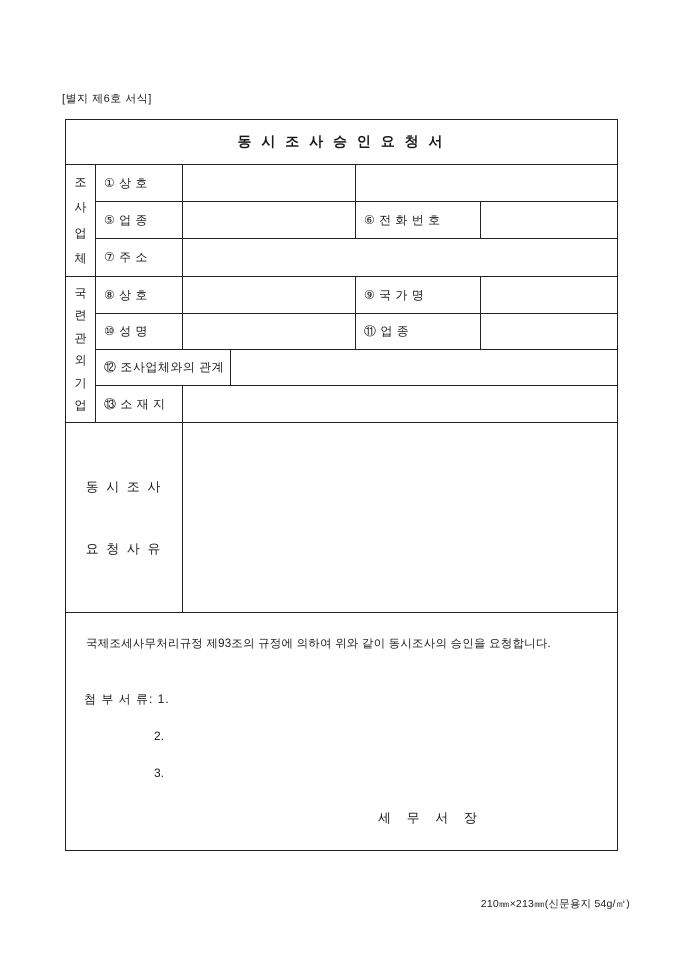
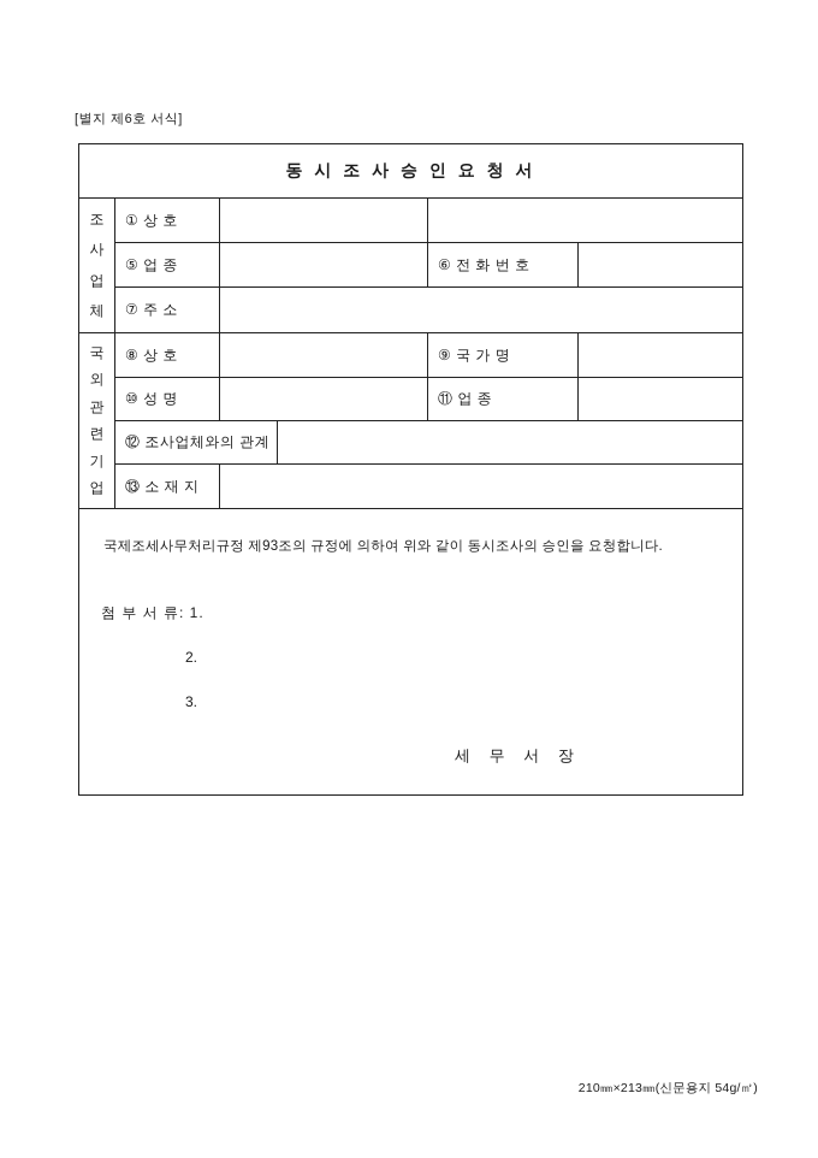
  [별지 제6호 서식]
  동 시 조 사 승 인 요 청 서
  조
  사
  업
  체
  ① 상 호
  ⑤ 업 종
  ⑥ 전 화 번 호
  ⑦ 주 소
  국
- 련
+ 외
  관
- 외
+ 련
  기
  업
  ⑧ 상 호
  ⑨ 국 가 명
  ⑩ 성 명
  ⑪ 업 종
  ⑫ 조사업체와의 관계
  ⑬ 소 재 지
- 동 시 조 사
- 요 청 사 유
  국제조세사무처리규정 제93조의 규정에 의하여 위와 같이 동시조사의 승인을 요청합니다.
  첨 부 서 류: 1.
  2.
  3.
  세 무 서 장
  210㎜×213㎜(신문용지 54g/㎡)
